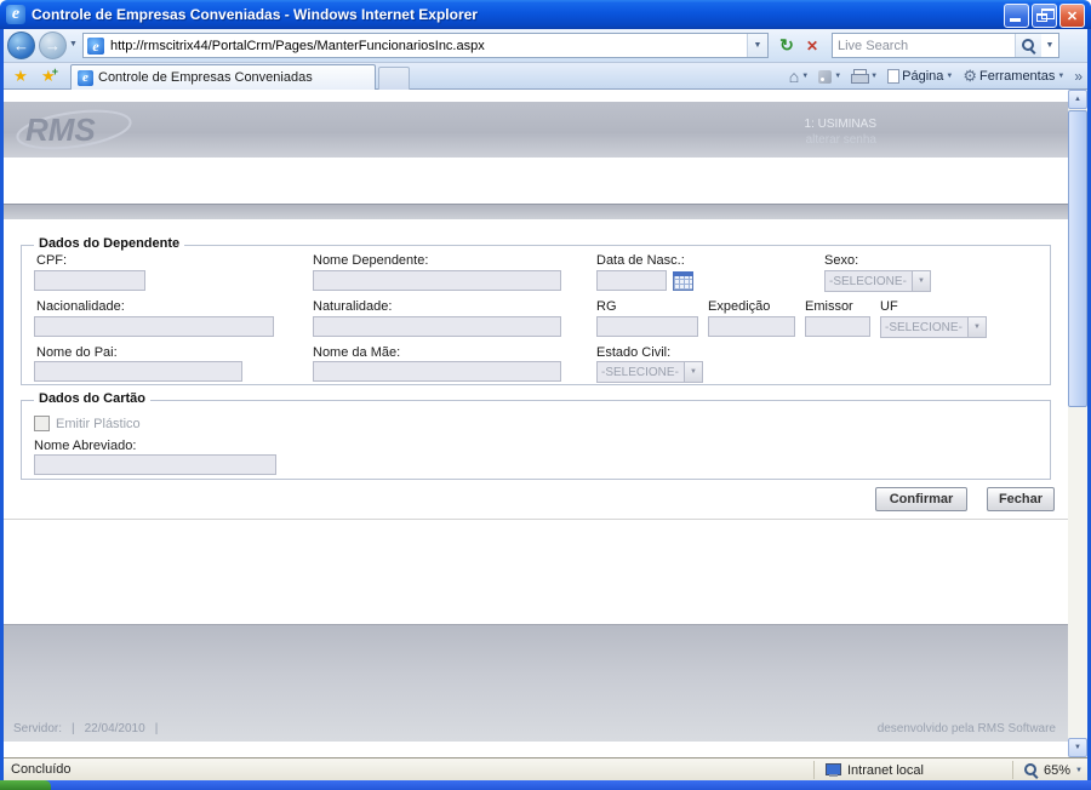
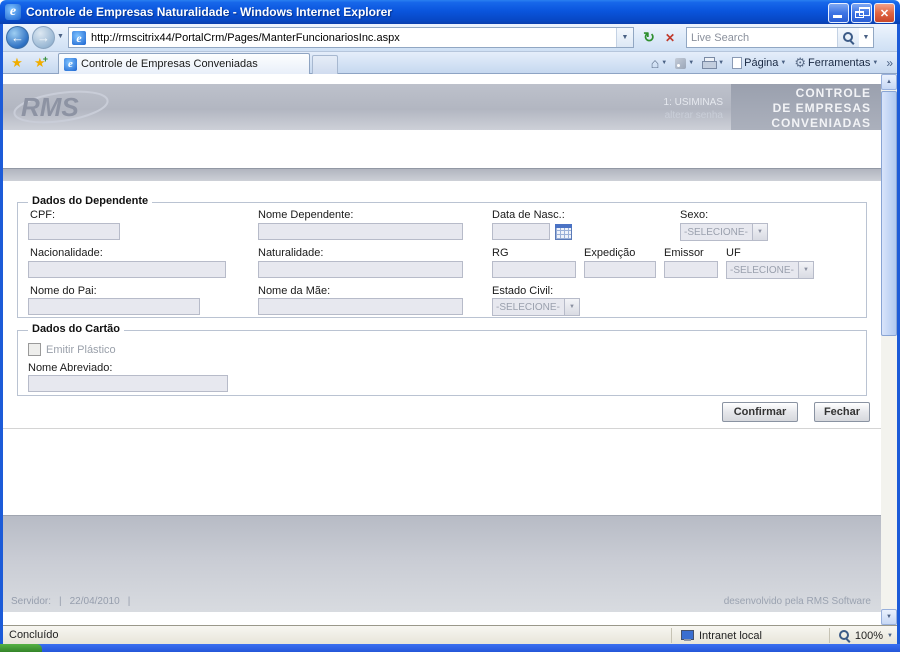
  e
- Controle de Empresas Conveniadas - Windows Internet Explorer
+ Controle de Empresas Naturalidade - Windows Internet Explorer
  e
  http://rmscitrix44/PortalCrm/Pages/ManterFuncionariosInc.aspx
  Live Search
  e
  Controle de Empresas Conveniadas
  Página
  Ferramentas
  RMS
  1: USIMINAS
+ CONTROLE
+ DE EMPRESAS
+ CONVENIADAS
  Dados do Dependente
  CPF:
  Nome Dependente:
  Data de Nasc.:
  Sexo:
  -SELECIONE-
  Nacionalidade:
  Naturalidade:
  RG
  Expedição
  Emissor
  UF
  -SELECIONE-
  Nome do Pai:
  Nome da Mãe:
  Estado Civil:
  -SELECIONE-
  Dados do Cartão
  Emitir Plástico
  Nome Abreviado:
  Confirmar
  Fechar
  Servidor:
  |
  22/04/2010
  |
  desenvolvido pela RMS Software
  Concluído
  Intranet local
- 65%
+ 100%
